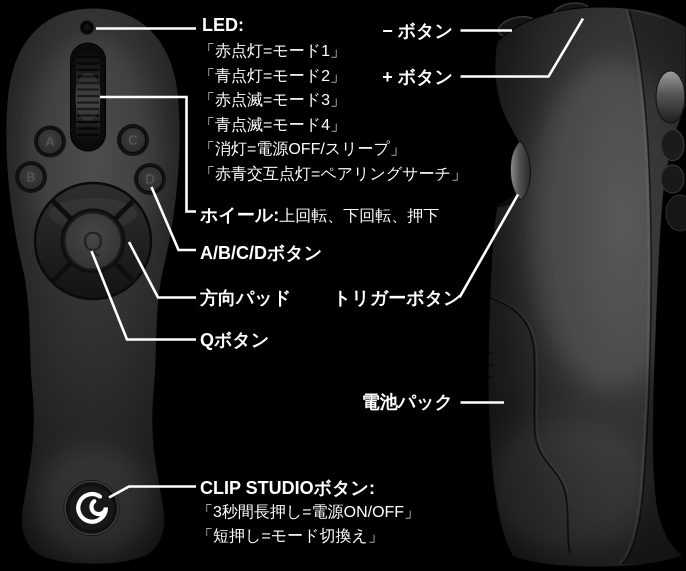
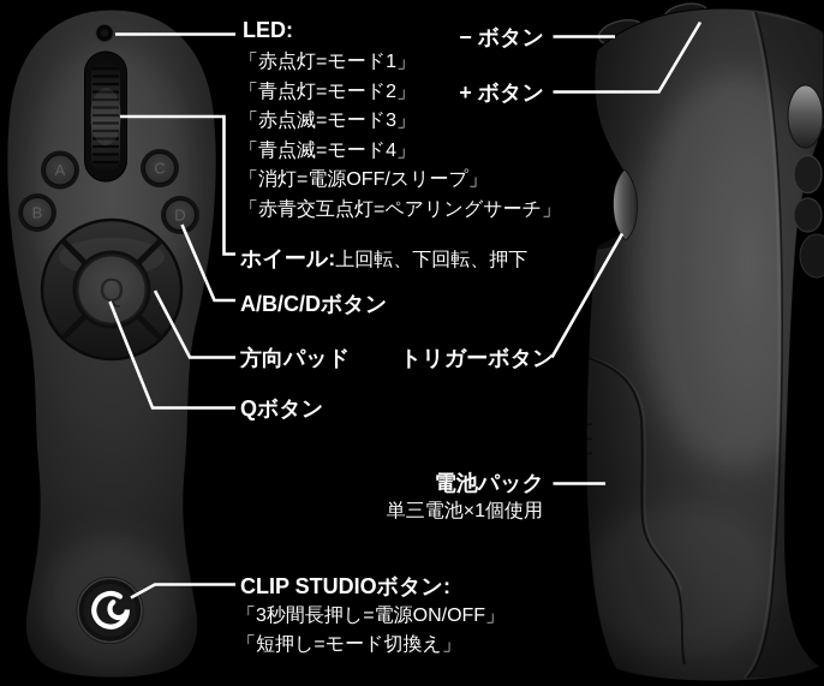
  A
  B
  C
  D
  Q
  LED:
  「赤点灯=モード1」
  「青点灯=モード2」
  「赤点滅=モード3」
  「青点滅=モード4」
  「消灯=電源OFF/スリープ」
  「赤青交互点灯=ペアリングサーチ」
  − ボタン
  + ボタン
  ホイール:上回転、下回転、押下
  A/B/C/Dボタン
  方向パッド
  トリガーボタン
  Qボタン
  電池パック
+ 単三電池×1個使用
  CLIP STUDIOボタン:
  「3秒間長押し=電源ON/OFF」
  「短押し=モード切換え」
